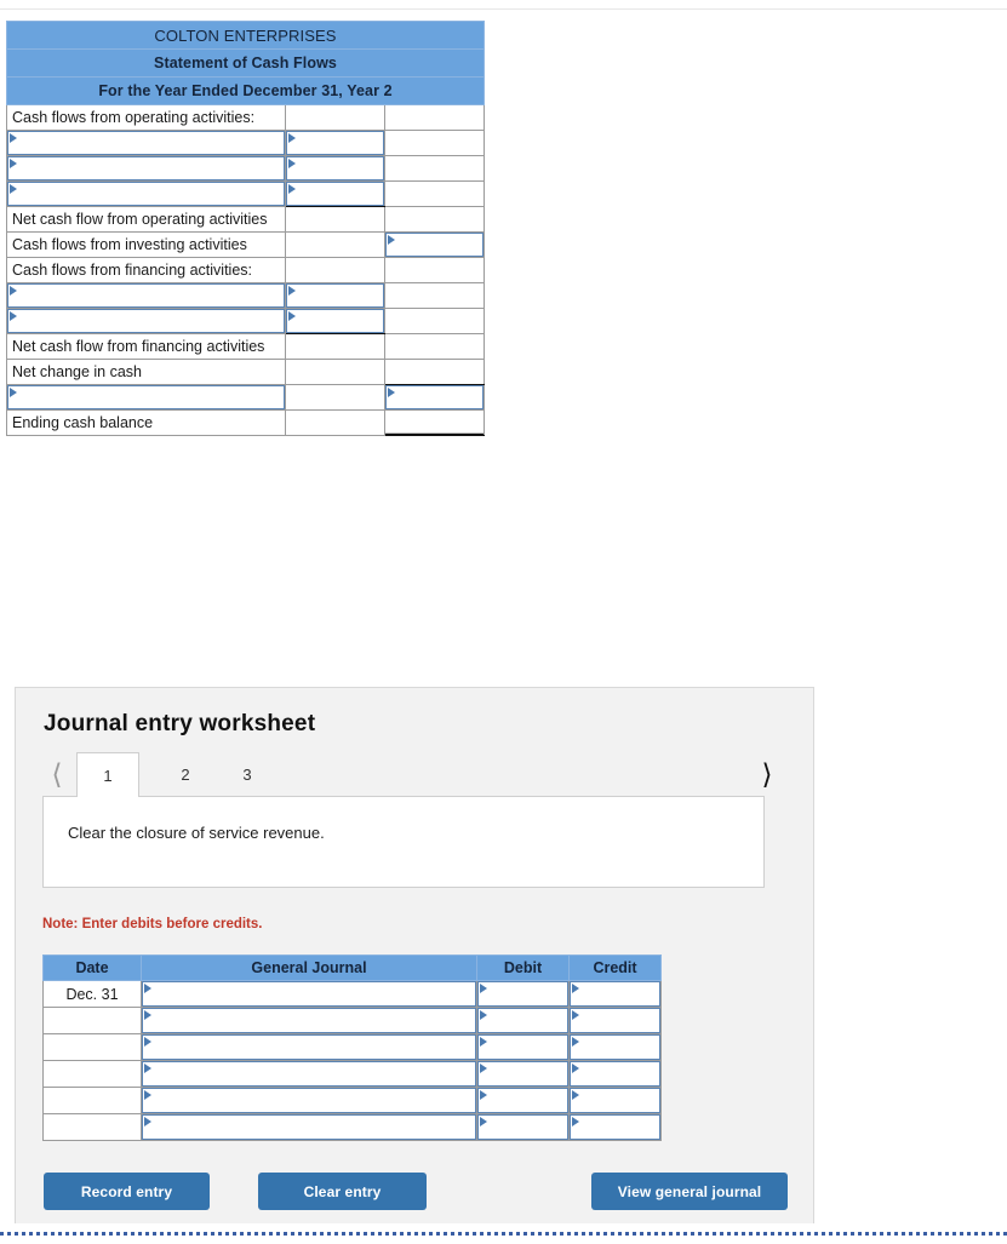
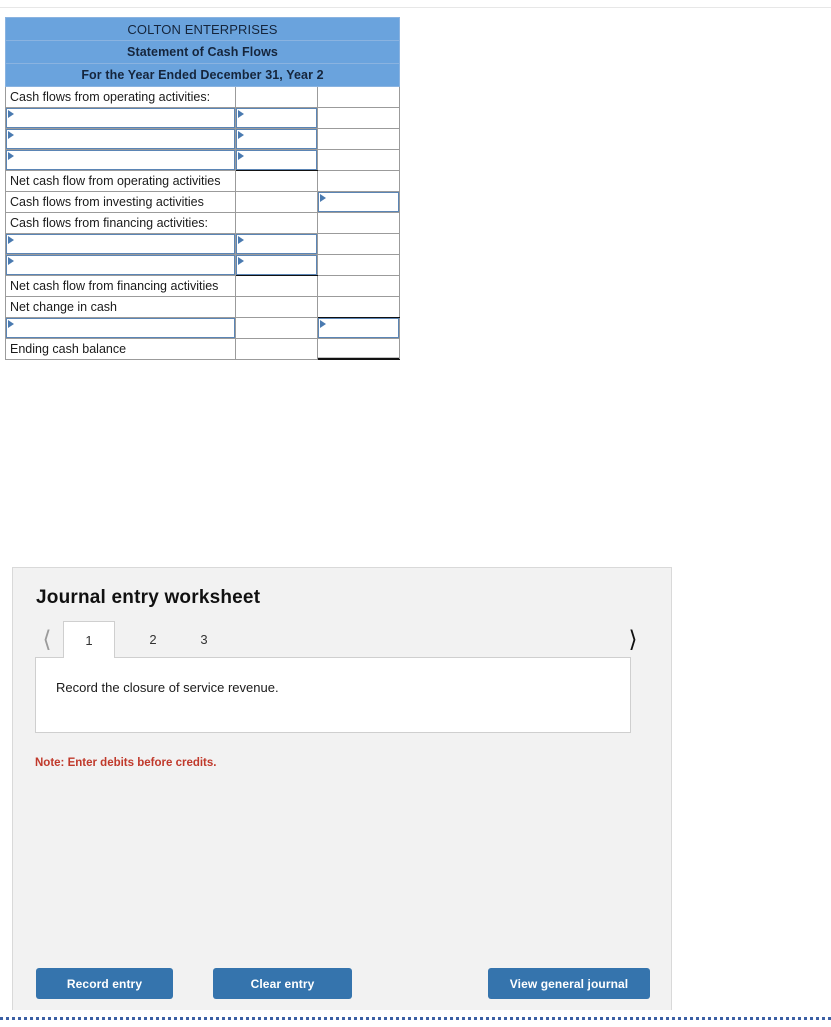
  COLTON ENTERPRISES
  Statement of Cash Flows
  For the Year Ended December 31, Year 2
  Cash flows from operating activities:
  Net cash flow from operating activities
  Cash flows from investing activities
  Cash flows from financing activities:
  Net cash flow from financing activities
  Net change in cash
  Ending cash balance
  Journal entry worksheet
  ⟨
  1
  2
  3
  ⟩
- Clear the closure of service revenue.
+ Record the closure of service revenue.
  Note: Enter debits before credits.
- Date	General Journal	Debit	Credit
- Dec. 31
  Record entry
  Clear entry
  View general journal
